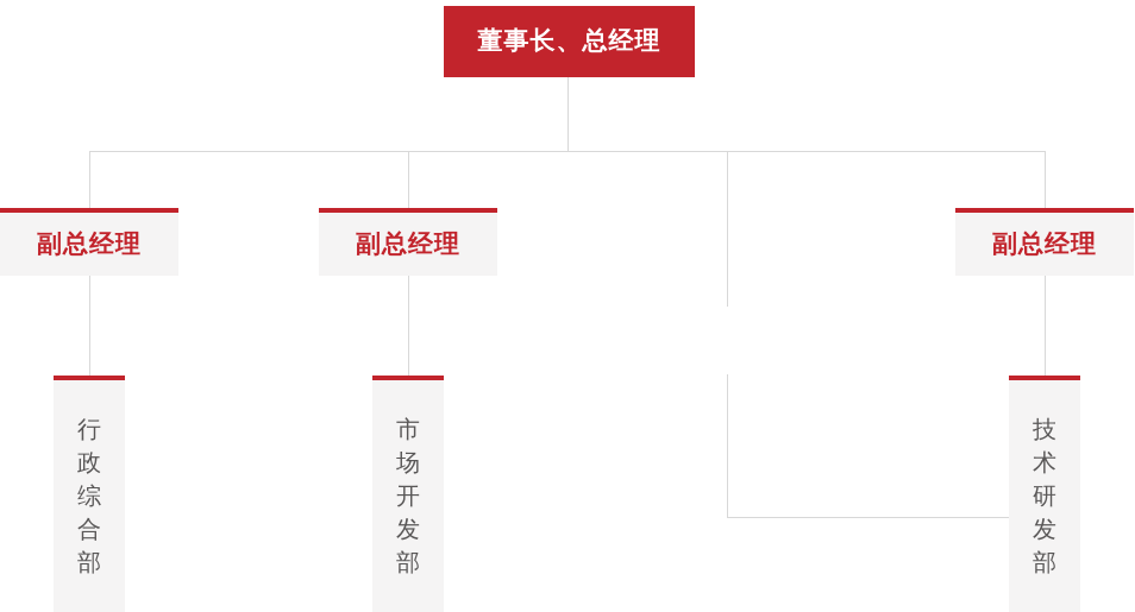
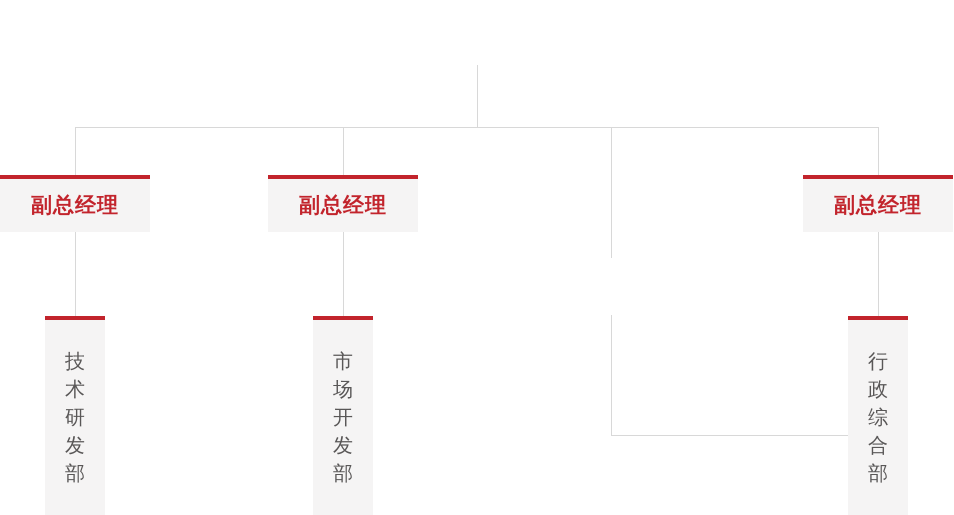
- 董事长、总经理
  副总经理
  副总经理
  副总经理
- 行政综合部
+ 技术研发部
  市场开发部
- 技术研发部
+ 行政综合部
